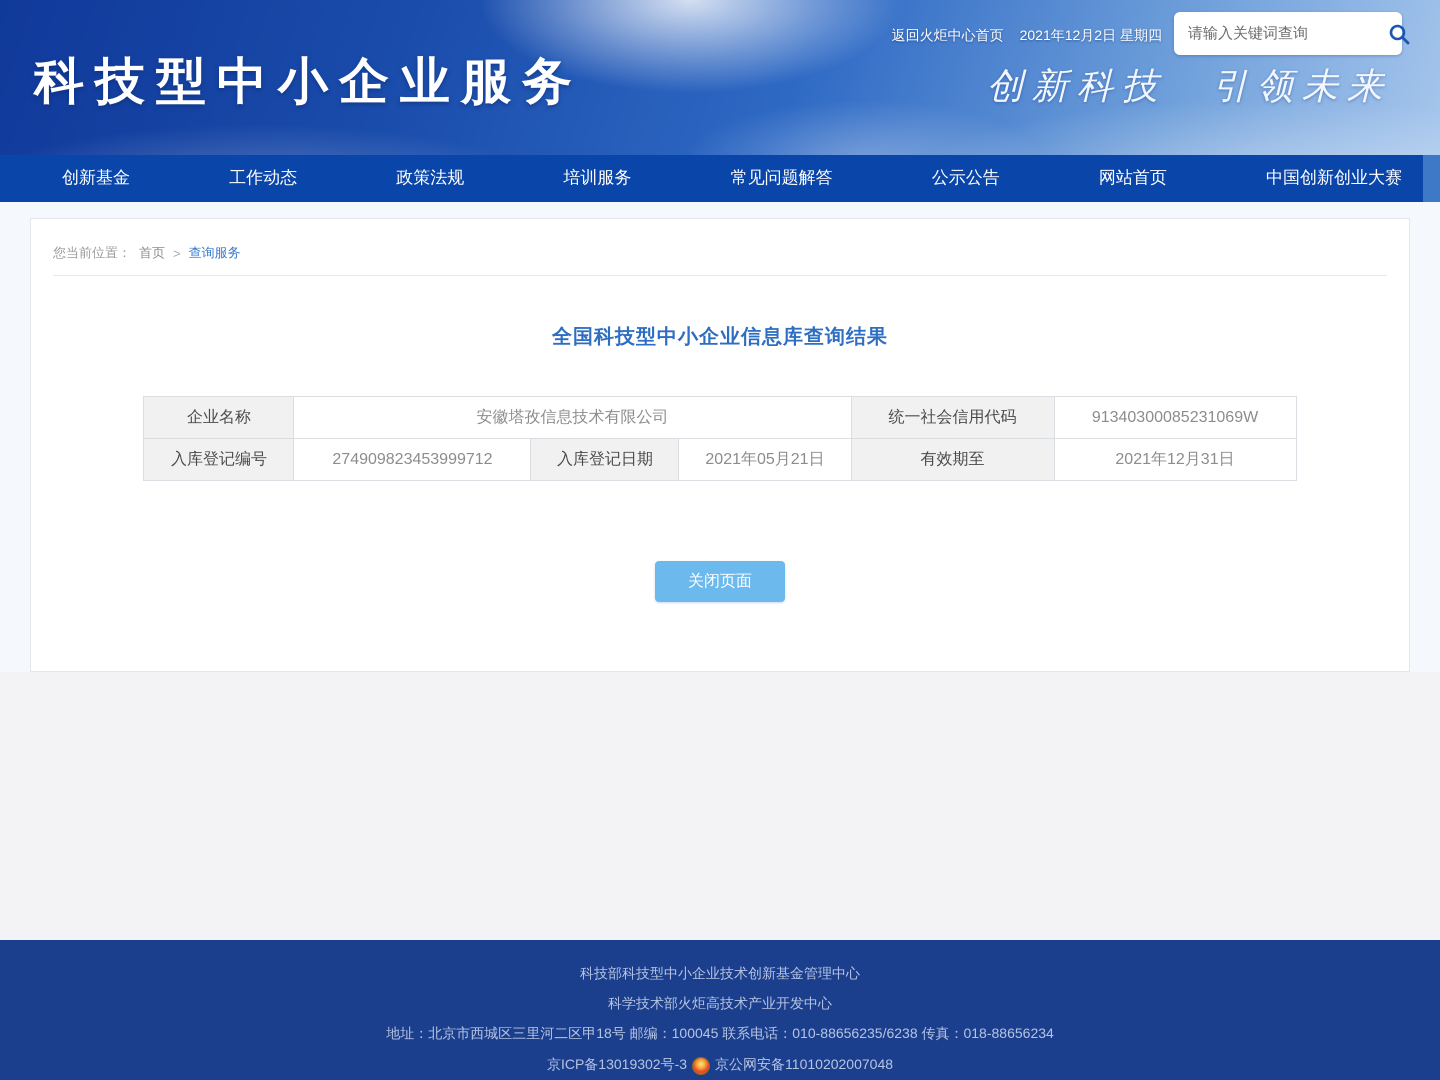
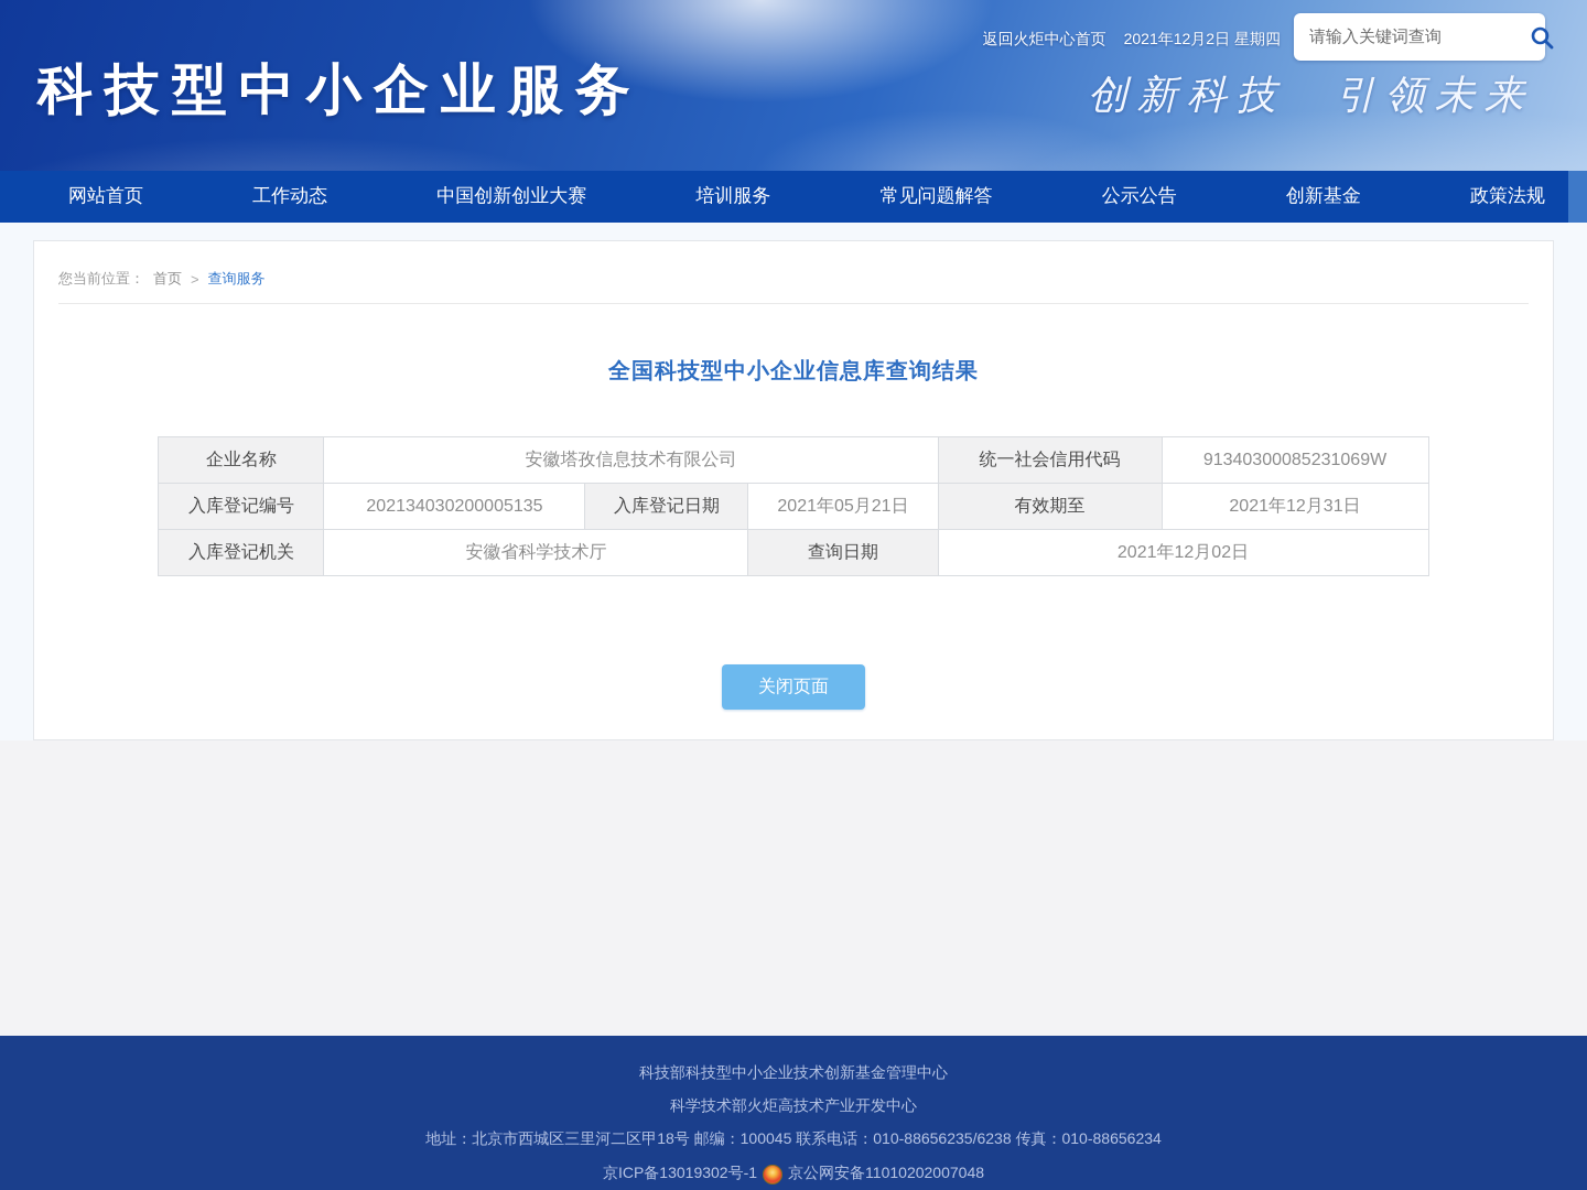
  科技型中小企业服务
  创新科技 引领未来
  返回火炬中心首页
  2021年12月2日 星期四
  请输入关键词查询
- 创新基金
+ 网站首页
  工作动态
- 政策法规
+ 中国创新创业大赛
  培训服务
  常见问题解答
  公示公告
- 网站首页
+ 创新基金
- 中国创新创业大赛
+ 政策法规
  您当前位置：
  首页
  >
  查询服务
  全国科技型中小企业信息库查询结果
  企业名称	安徽塔孜信息技术有限公司	统一社会信用代码	91340300085231069W
- 入库登记编号	274909823453999712	入库登记日期	2021年05月21日	有效期至	2021年12月31日
+ 入库登记编号	202134030200005135	入库登记日期	2021年05月21日	有效期至	2021年12月31日
+ 入库登记机关	安徽省科学技术厅	查询日期	2021年12月02日
  关闭页面
  科技部科技型中小企业技术创新基金管理中心
  科学技术部火炬高技术产业开发中心
- 地址：北京市西城区三里河二区甲18号 邮编：100045 联系电话：010-88656235/6238 传真：018-88656234
+ 地址：北京市西城区三里河二区甲18号 邮编：100045 联系电话：010-88656235/6238 传真：010-88656234
- 京ICP备13019302号-3
+ 京ICP备13019302号-1
  京公网安备11010202007048
